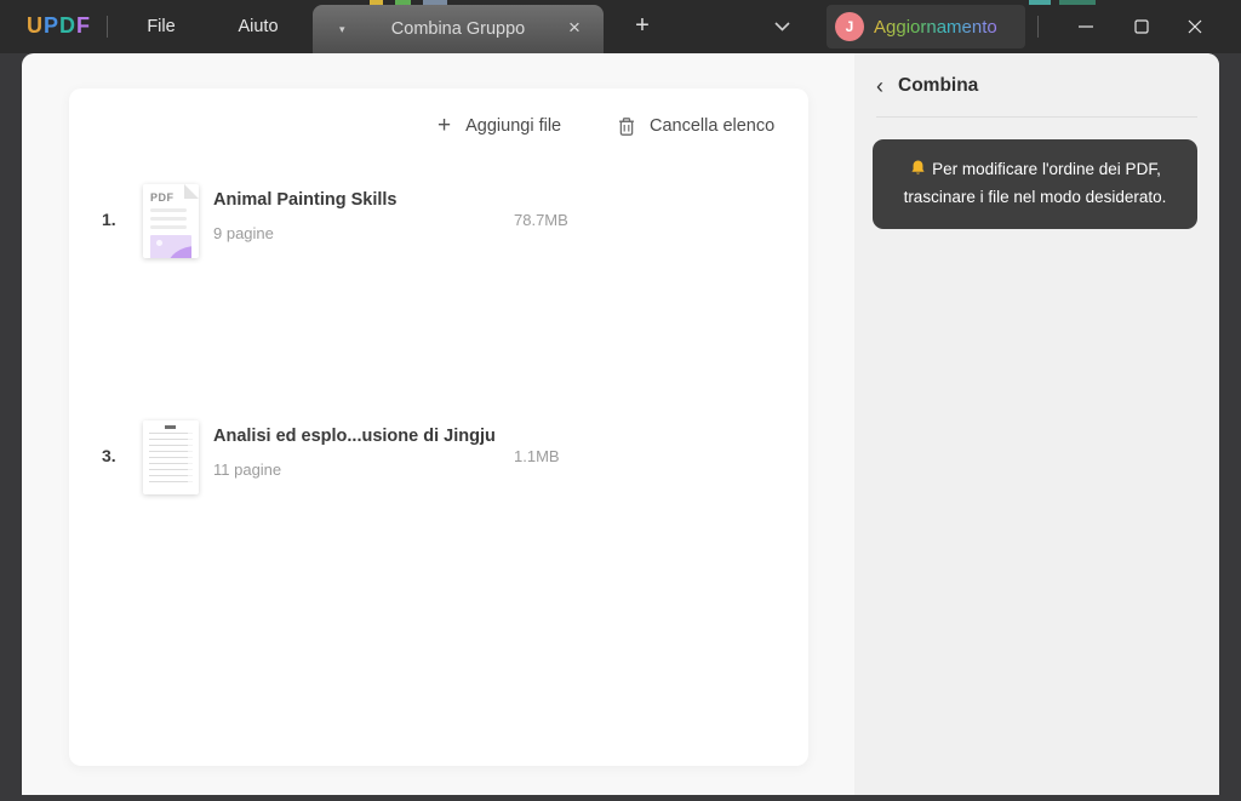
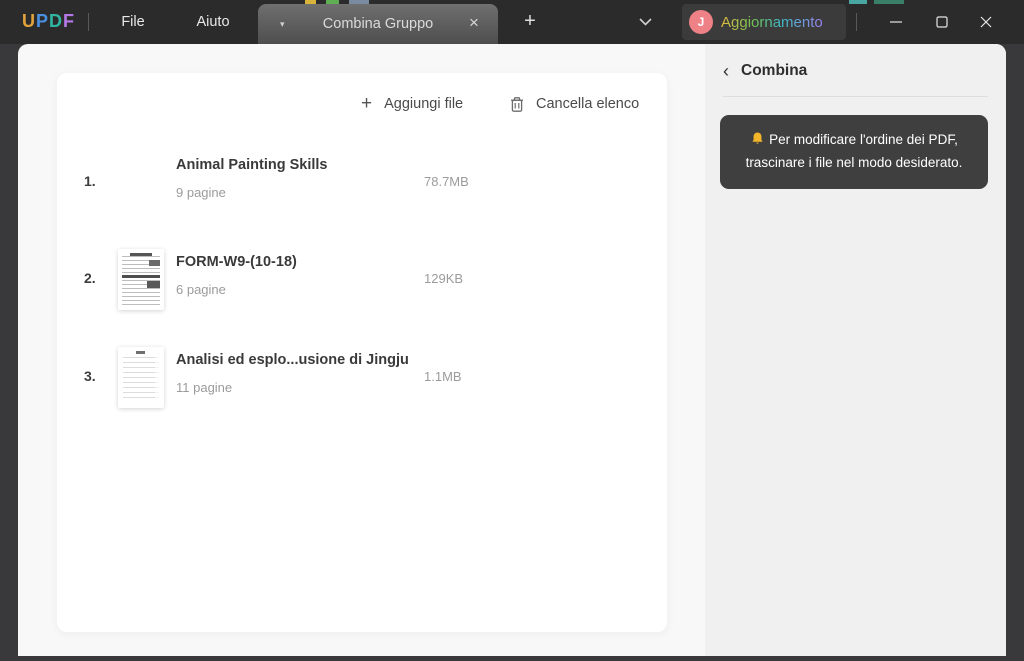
  UPDF
  File
  Aiuto
  ▾
  Combina Gruppo
  ×
  +
  J
  Aggiornamento
  +
  Aggiungi file
  Cancella elenco
  1.
- PDF
  Animal Painting Skills
  9 pagine
  78.7MB
+ 2.
+ FORM-W9-(10-18)
+ 6 pagine
+ 129KB
  3.
  Analisi ed esplo...usione di Jingju
  11 pagine
  1.1MB
  ‹
  Combina
  Per modificare l'ordine dei PDF, trascinare i file nel modo desiderato.
